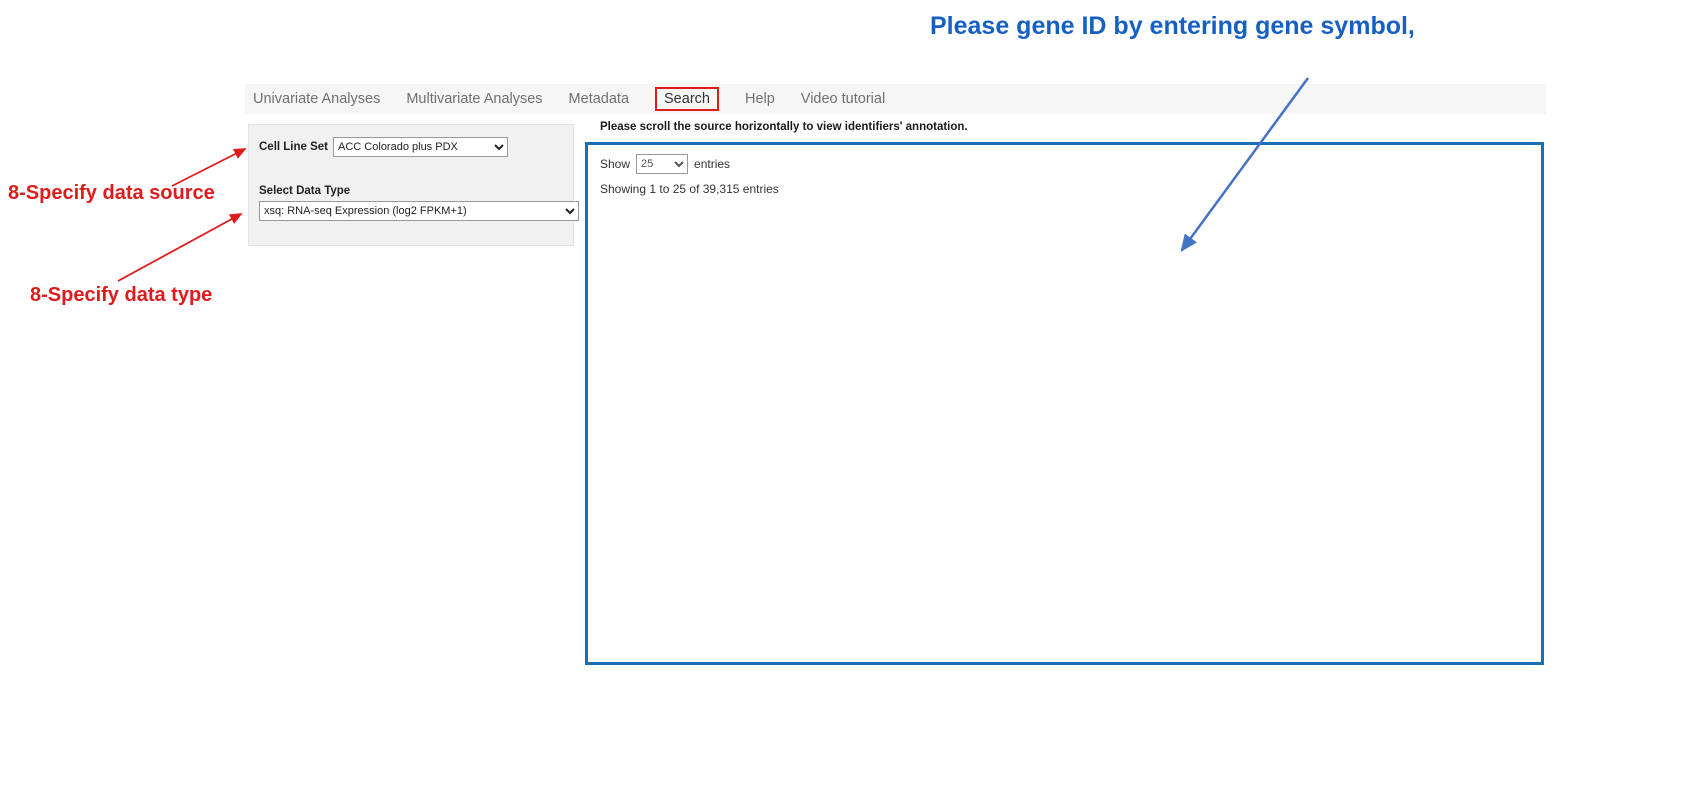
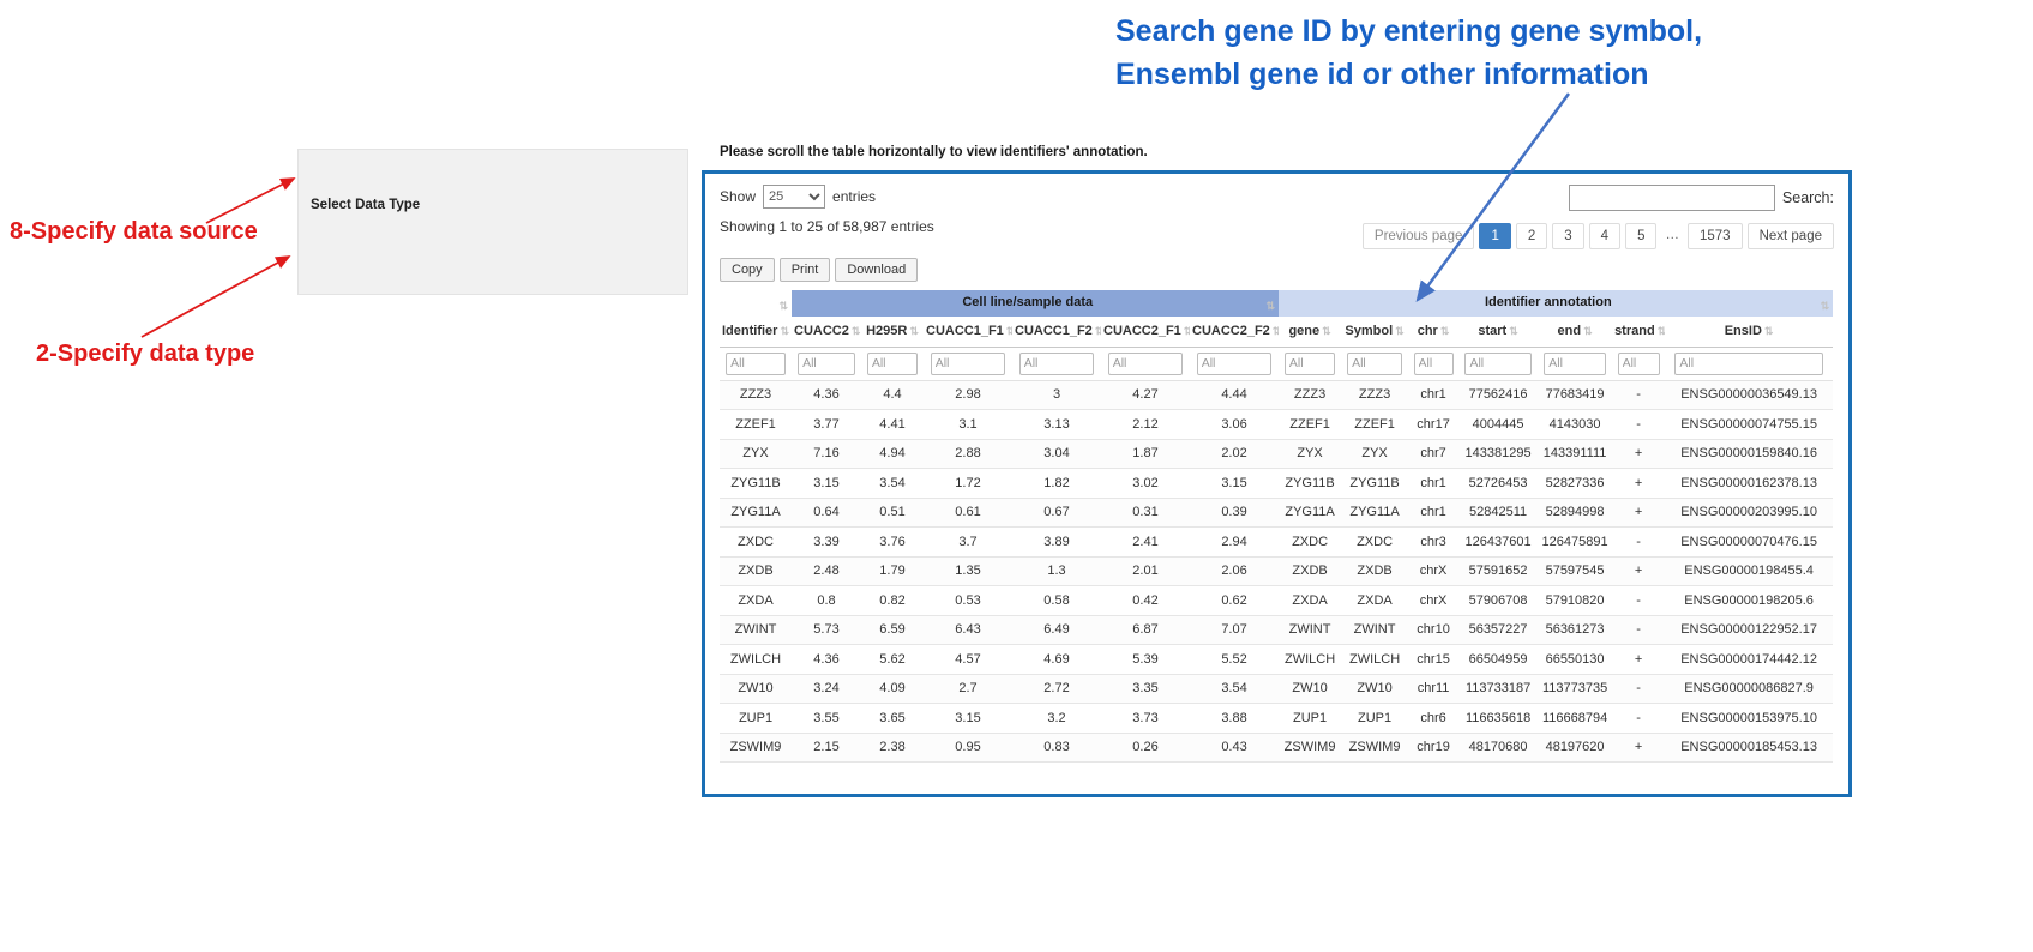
- Please gene ID by entering gene symbol,
+ Search gene ID by entering gene symbol,
+ Ensembl gene id or other information
  8-Specify data source
- 8-Specify data type
+ 2-Specify data type
- Univariate Analyses
- Multivariate Analyses
- Metadata
- Search
- Help
- Video tutorial
- Cell Line Set
- ACC Colorado plus PDX
  Select Data Type
- xsq: RNA-seq Expression (log2 FPKM+1)
- Please scroll the source horizontally to view identifiers' annotation.
+ Please scroll the table horizontally to view identifiers' annotation.
  Show
  25
  entries
- Showing 1 to 25 of 39,315 entries
+ Showing 1 to 25 of 58,987 entries
+ Search:
+ Previous page
+ 1
+ 2
+ 3
+ 4
+ 5
+ …
+ 1573
+ Next page
+ Copy
+ Print
+ Download
+ ⇅	Cell line/sample data ⇅	Identifier annotation ⇅
+ Identifier ⇅	CUACC2 ⇅	H295R ⇅	CUACC1_F1 ⇅	CUACC1_F2 ⇅	CUACC2_F1 ⇅	CUACC2_F2 ⇅	gene ⇅	Symbol ⇅	chr ⇅	start ⇅	end ⇅	strand ⇅	EnsID ⇅
+ All	All	All	All	All	All	All	All	All	All	All	All	All	All
+ ZZZ3	4.36	4.4	2.98	3	4.27	4.44	ZZZ3	ZZZ3	chr1	77562416	77683419	-	ENSG00000036549.13
+ ZZEF1	3.77	4.41	3.1	3.13	2.12	3.06	ZZEF1	ZZEF1	chr17	4004445	4143030	-	ENSG00000074755.15
+ ZYX	7.16	4.94	2.88	3.04	1.87	2.02	ZYX	ZYX	chr7	143381295	143391111	+	ENSG00000159840.16
+ ZYG11B	3.15	3.54	1.72	1.82	3.02	3.15	ZYG11B	ZYG11B	chr1	52726453	52827336	+	ENSG00000162378.13
+ ZYG11A	0.64	0.51	0.61	0.67	0.31	0.39	ZYG11A	ZYG11A	chr1	52842511	52894998	+	ENSG00000203995.10
+ ZXDC	3.39	3.76	3.7	3.89	2.41	2.94	ZXDC	ZXDC	chr3	126437601	126475891	-	ENSG00000070476.15
+ ZXDB	2.48	1.79	1.35	1.3	2.01	2.06	ZXDB	ZXDB	chrX	57591652	57597545	+	ENSG00000198455.4
+ ZXDA	0.8	0.82	0.53	0.58	0.42	0.62	ZXDA	ZXDA	chrX	57906708	57910820	-	ENSG00000198205.6
+ ZWINT	5.73	6.59	6.43	6.49	6.87	7.07	ZWINT	ZWINT	chr10	56357227	56361273	-	ENSG00000122952.17
+ ZWILCH	4.36	5.62	4.57	4.69	5.39	5.52	ZWILCH	ZWILCH	chr15	66504959	66550130	+	ENSG00000174442.12
+ ZW10	3.24	4.09	2.7	2.72	3.35	3.54	ZW10	ZW10	chr11	113733187	113773735	-	ENSG00000086827.9
+ ZUP1	3.55	3.65	3.15	3.2	3.73	3.88	ZUP1	ZUP1	chr6	116635618	116668794	-	ENSG00000153975.10
+ ZSWIM9	2.15	2.38	0.95	0.83	0.26	0.43	ZSWIM9	ZSWIM9	chr19	48170680	48197620	+	ENSG00000185453.13
